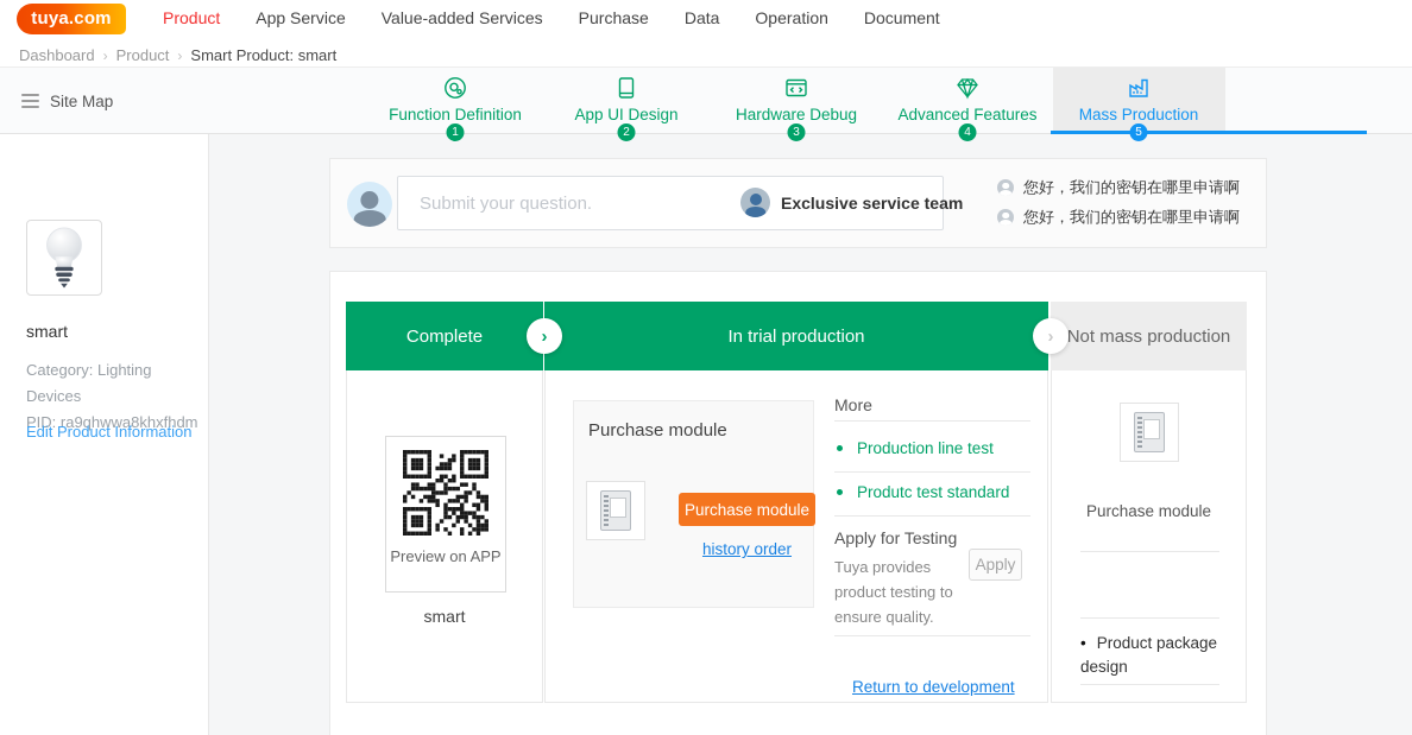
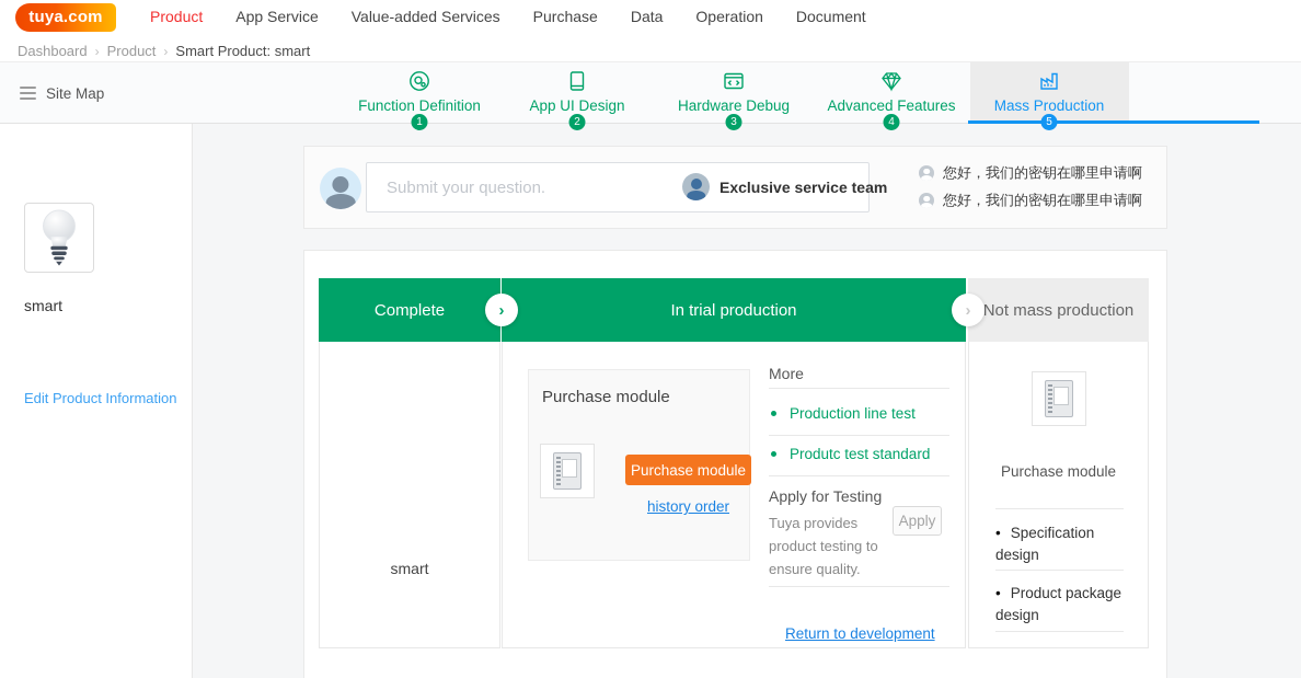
  tuya.com
  Product
  App Service
  Value-added Services
  Purchase
  Data
  Operation
  Document
  Dashboard
  ›
  Product
  ›
  Smart Product: smart
  Site Map
  Function Definition
  1
  App UI Design
  2
  Hardware Debug
  3
  Advanced Features
  4
  Mass Production
  5
  smart
- Category: Lighting Devices
- PID: ra9qhwwa8khxfhdm
  Edit Product Information
  Submit your question.
  Exclusive service team
  您好，我们的密钥在哪里申请啊
  您好，我们的密钥在哪里申请啊
  Complete
- Preview on APP
  smart
  In trial production
  Purchase module
  Purchase module
  history order
  More
  Production line test
  Produtc test standard
  Apply for Testing
  Tuya provides product testing to ensure quality.
  Apply
  Return to development
  Not mass production
  Purchase module
+ Specification design
  Product package design
  ›
  ›
